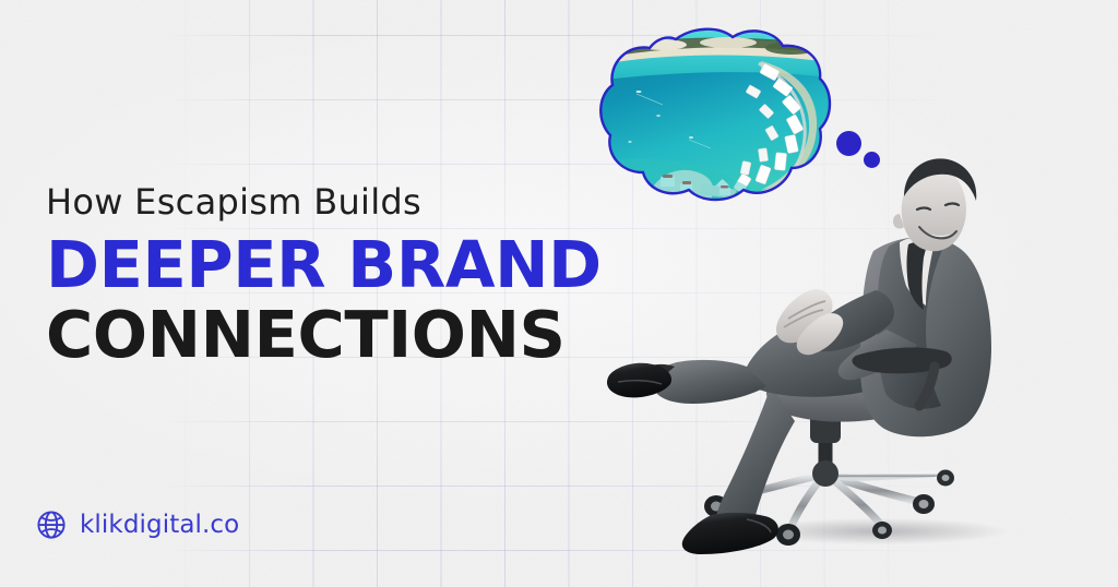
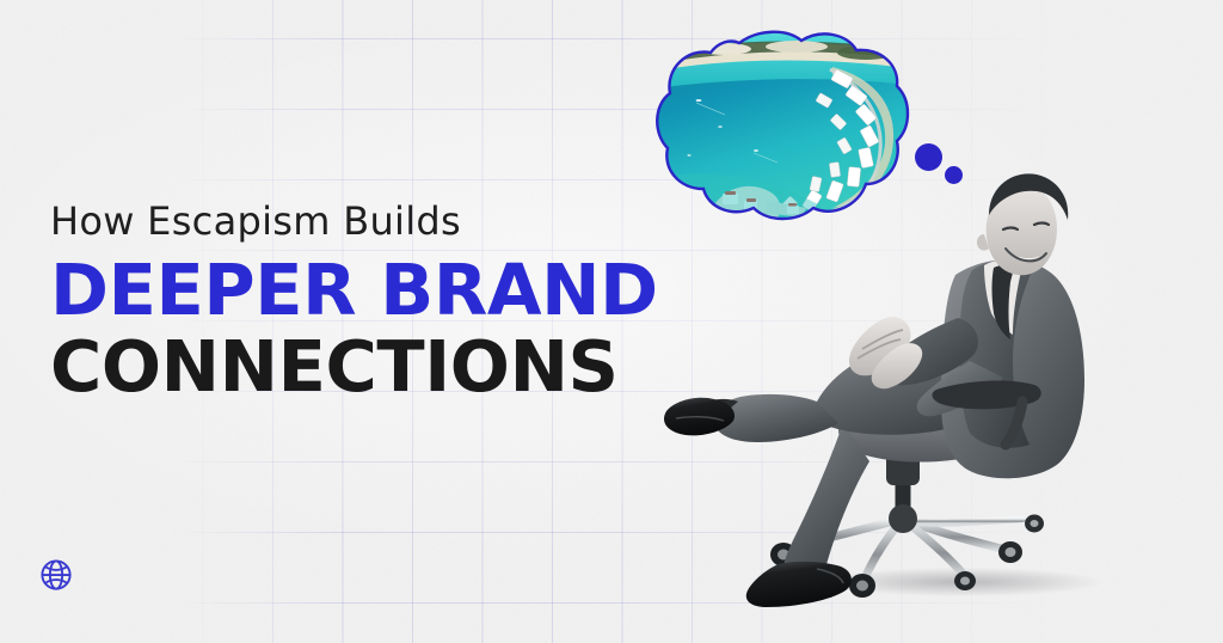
  How Escapism Builds
  DEEPER BRAND
  CONNECTIONS
- klikdigital.co
